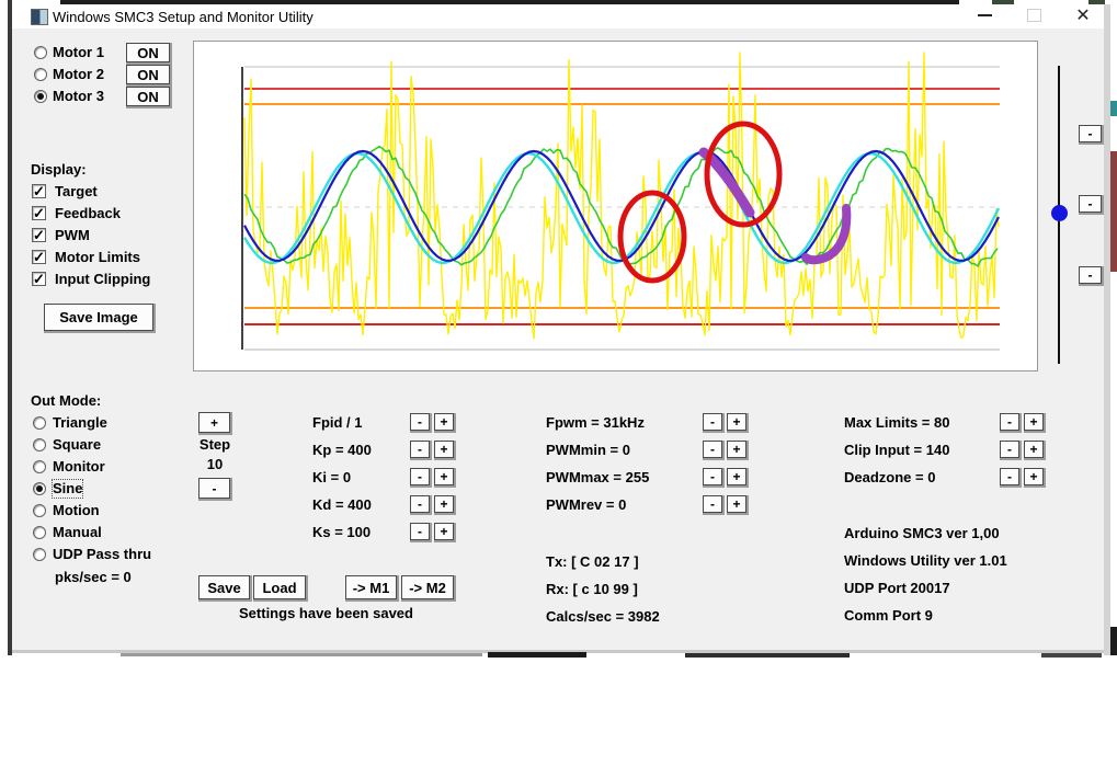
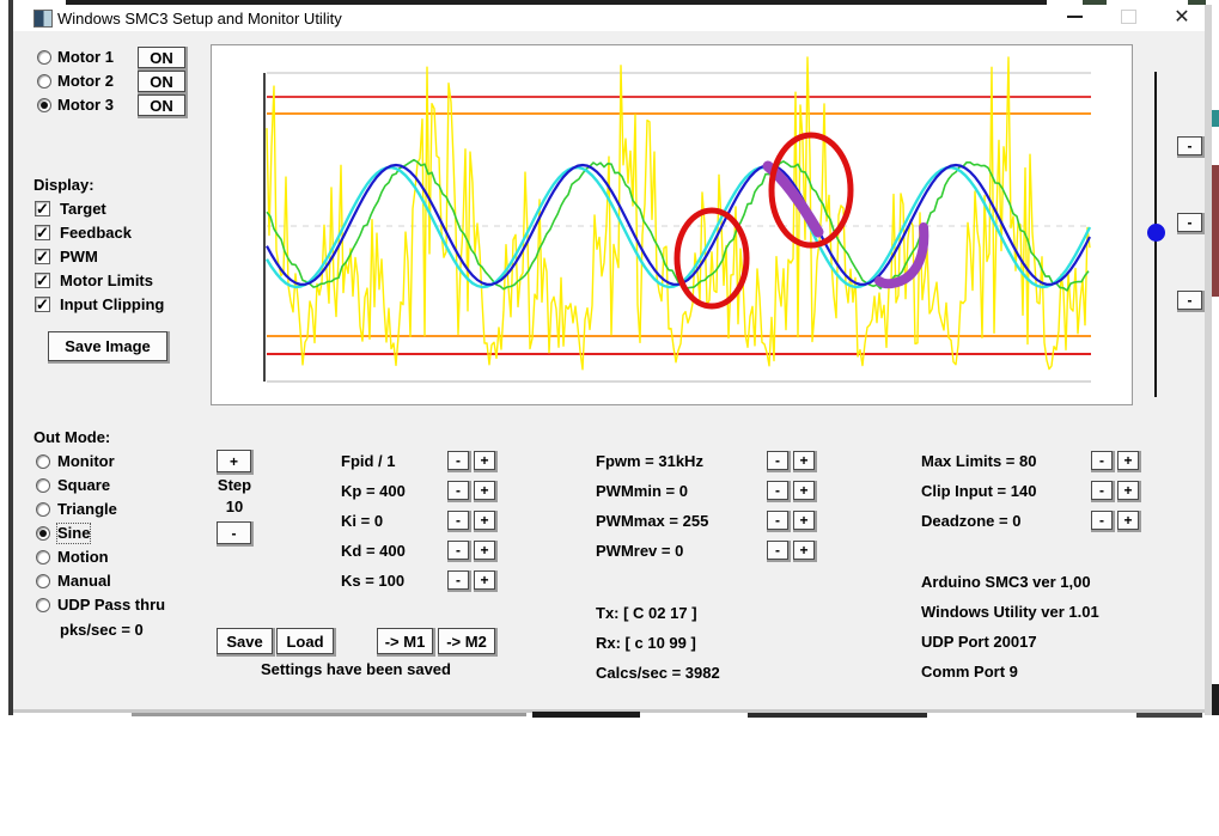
  Windows SMC3 Setup and Monitor Utility
  ✕
  Motor 1
  ON
  Motor 2
  ON
  Motor 3
  ON
  Display:
  Target
  Feedback
  PWM
  Motor Limits
  Input Clipping
  Save Image
  -
  -
  -
  Out Mode:
- Triangle
+ Monitor
  Square
- Monitor
+ Triangle
  Sine
  Motion
  Manual
  UDP Pass thru
  pks/sec = 0
  +
  Step
  10
  -
  Fpid / 1
  -
  +
  Kp = 400
  -
  +
  Ki = 0
  -
  +
  Kd = 400
  -
  +
  Ks = 100
  -
  +
  Fpwm = 31kHz
  -
  +
  PWMmin = 0
  -
  +
  PWMmax = 255
  -
  +
  PWMrev = 0
  -
  +
  Max Limits = 80
  -
  +
  Clip Input = 140
  -
  +
  Deadzone = 0
  -
  +
  Save
  Load
  -> M1
  -> M2
  Settings have been saved
  Tx: [ C 02 17 ]
  Rx: [ c 10 99 ]
  Calcs/sec = 3982
  Arduino SMC3 ver 1,00
  Windows Utility ver 1.01
  UDP Port 20017
  Comm Port 9
